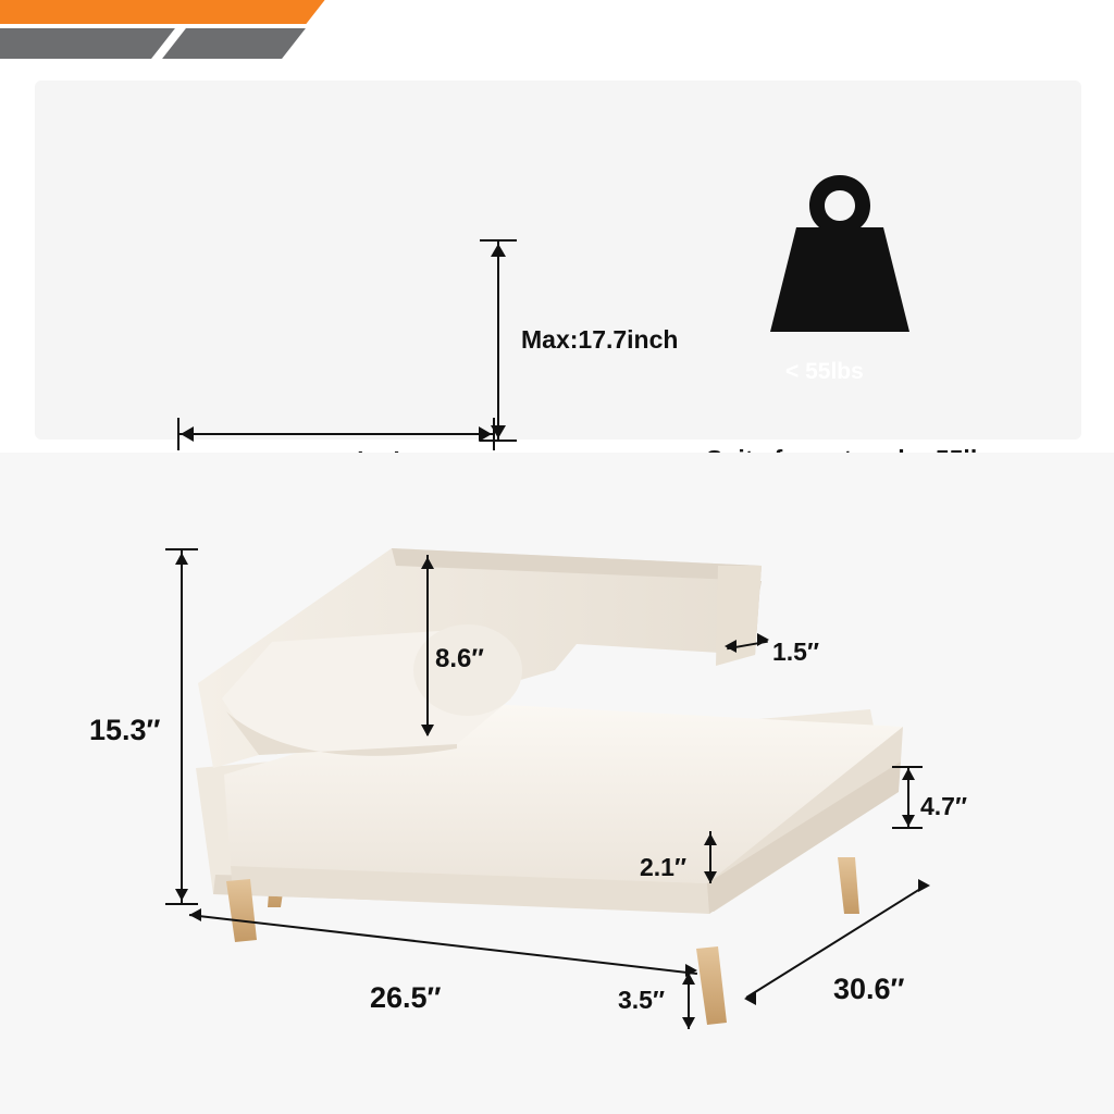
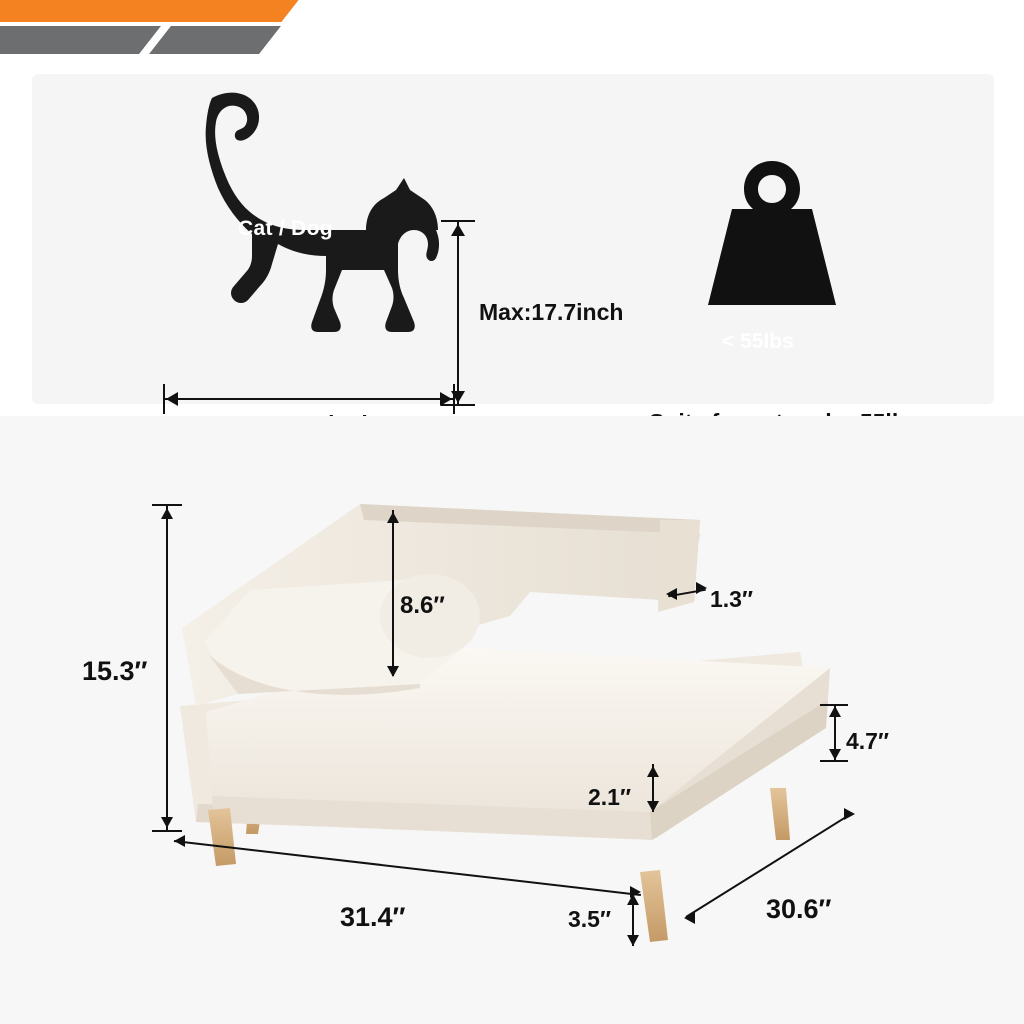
+ Cat / Dog
  Max:17.7inch
  15.3″
  8.6″
- 1.5″
+ 1.3″
  4.7″
  2.1″
- 26.5″
+ 31.4″
  3.5″
  30.6″
